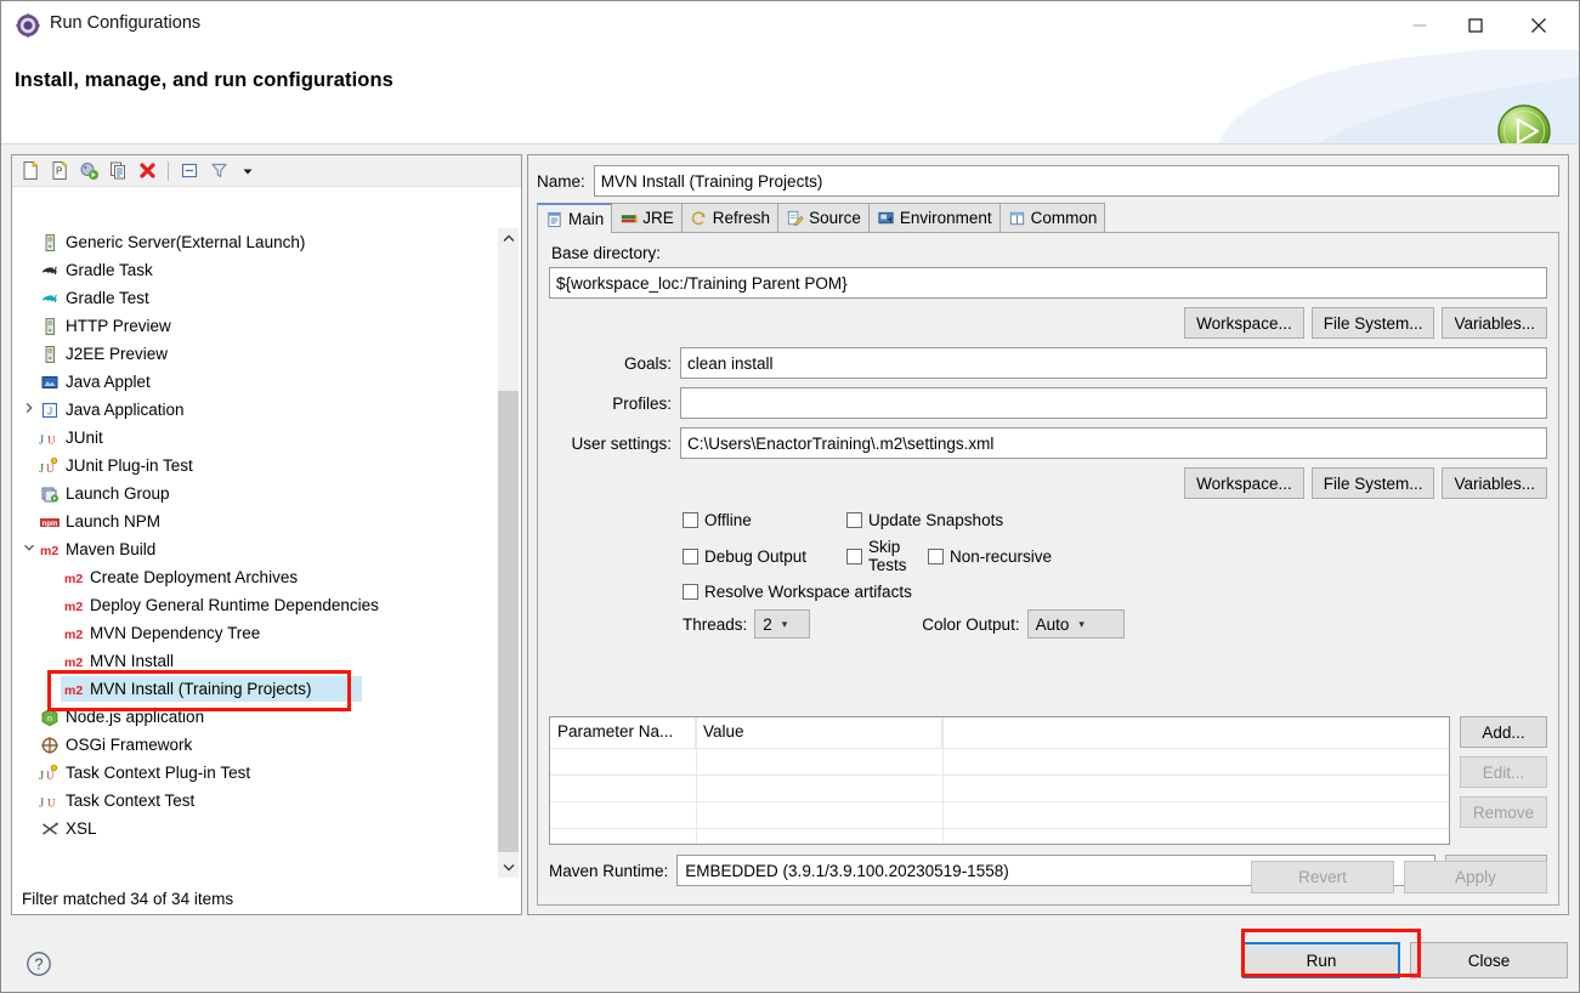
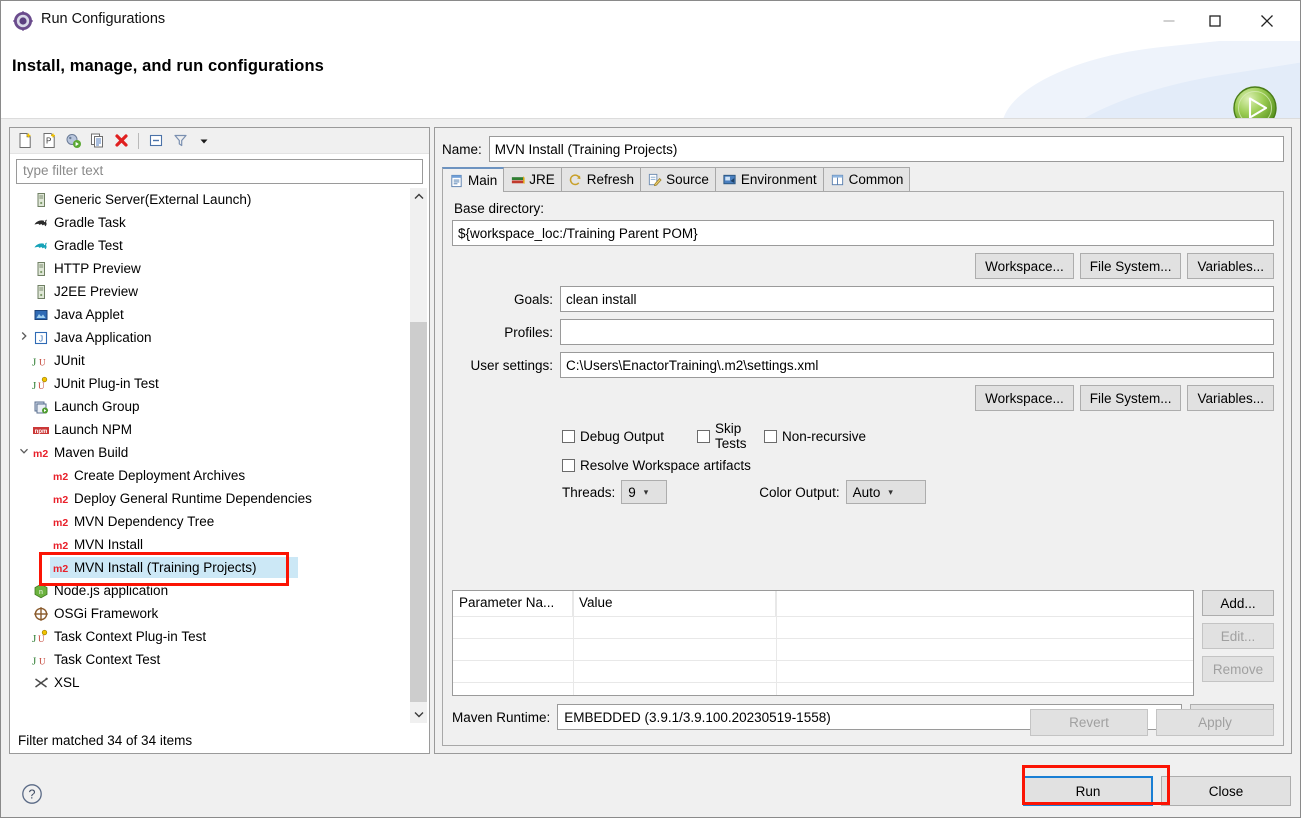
  Run Configurations
  Install, manage, and run configurations
  P
+ type filter text
  Generic Server(External Launch)
  Gradle Task
  Gradle Test
  HTTP Preview
  J2EE Preview
  Java Applet
  J
  Java Application
  J
  U
  JUnit
  J
  U
  JUnit Plug-in Test
  Launch Group
  Launch NPM
  m2
  Maven Build
  m2
  Create Deployment Archives
  m2
  Deploy General Runtime Dependencies
  m2
  MVN Dependency Tree
  m2
  MVN Install
  m2
  MVN Install (Training Projects)
  Node.js application
  OSGi Framework
  J
  U
  Task Context Plug-in Test
  J
  U
  Task Context Test
  XSL
  Filter matched 34 of 34 items
  Name:
  MVN Install (Training Projects)
  Main
  JRE
  Refresh
  Source
  Environment
  Common
  Base directory:
  ${workspace_loc:/Training Parent POM}
  Workspace...
  File System...
  Variables...
  Goals:
  clean install
  Profiles:
  User settings:
  C:\Users\EnactorTraining\.m2\settings.xml
  Workspace...
  File System...
  Variables...
- Offline
- Update Snapshots
  Debug Output
  Skip Tests
  Non-recursive
  Resolve Workspace artifacts
  Threads:
- 2
+ 9
  ▾
  Color Output:
  Auto
  ▾
  Parameter Na...
  Value
  Add...
  Edit...
  Remove
  Maven Runtime:
  EMBEDDED (3.9.1/3.9.100.20230519-1558)
  Revert
  Apply
  ?
  Run
  Close
